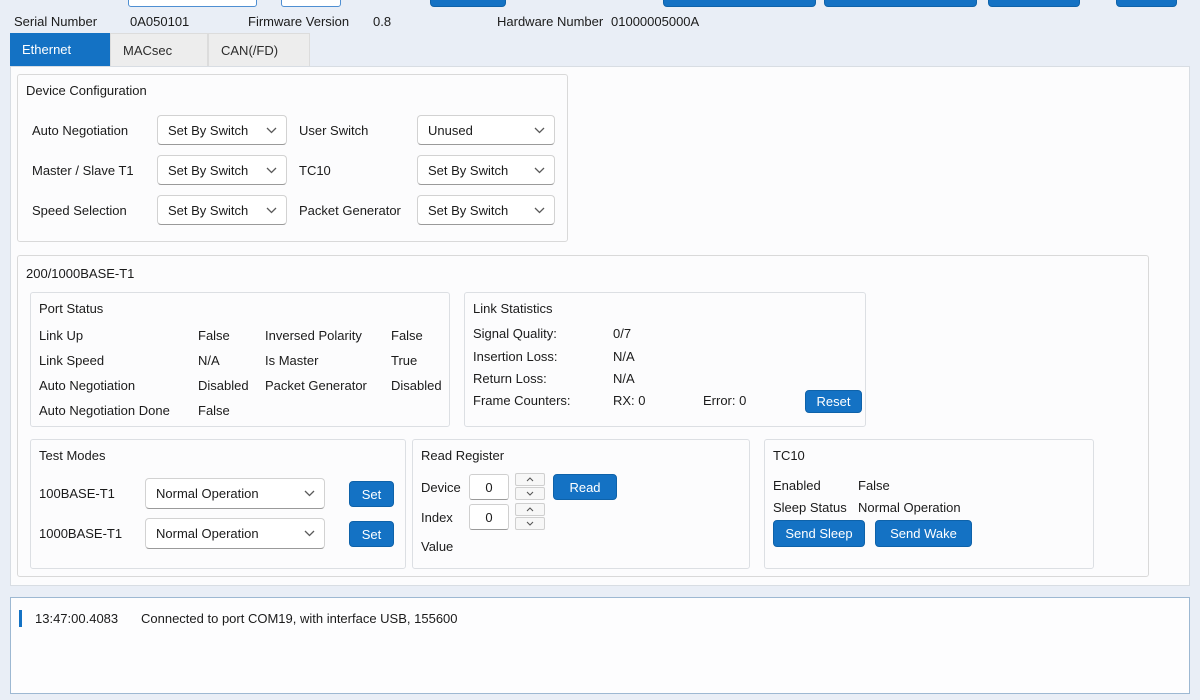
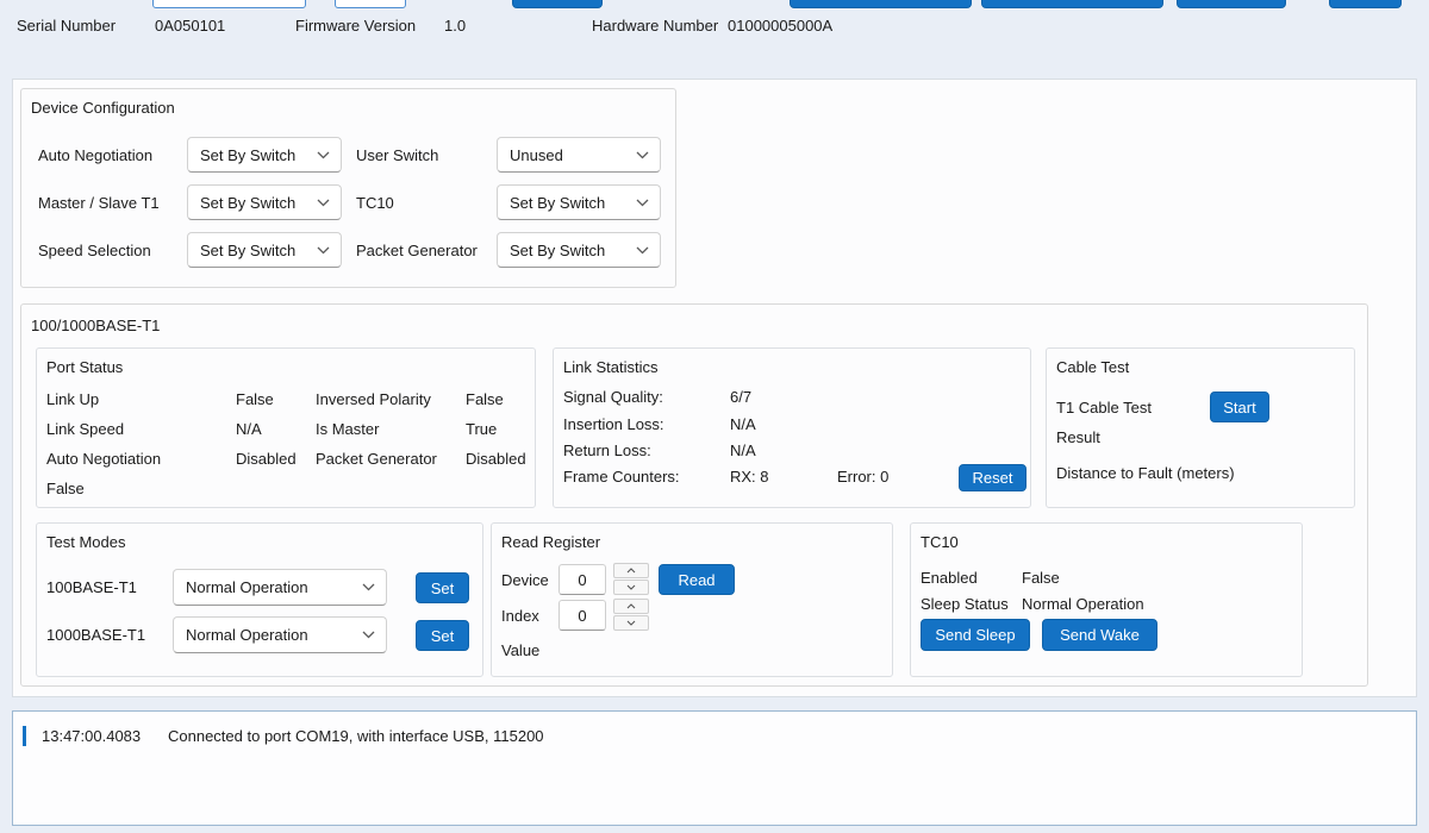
  Serial Number
  0A050101
  Firmware Version
- 0.8
+ 1.0
  Hardware Number
  01000005000A
- Ethernet
- MACsec
- CAN(/FD)
  Device Configuration
  Auto Negotiation
  Set By Switch
  User Switch
  Unused
  Master / Slave T1
  Set By Switch
  TC10
  Set By Switch
  Speed Selection
  Set By Switch
  Packet Generator
  Set By Switch
- 200/1000BASE-T1
+ 100/1000BASE-T1
  Port Status
  Link Up
  False
  Inversed Polarity
  False
  Link Speed
  N/A
  Is Master
  True
  Auto Negotiation
  Disabled
  Packet Generator
  Disabled
- Auto Negotiation Done
  False
  Link Statistics
  Signal Quality:
- 0/7
+ 6/7
  Insertion Loss:
  N/A
  Return Loss:
  N/A
  Frame Counters:
- RX: 0
+ RX: 8
  Error: 0
  Reset
+ Cable Test
+ T1 Cable Test
+ Start
+ Result
+ Distance to Fault (meters)
  Test Modes
  100BASE-T1
  Normal Operation
  Set
  1000BASE-T1
  Normal Operation
  Set
  Read Register
  Device
  0
  Read
  Index
  0
  Value
  TC10
  Enabled
  False
  Sleep Status
  Normal Operation
  Send Sleep
  Send Wake
  13:47:00.4083
- Connected to port COM19, with interface USB, 155600
+ Connected to port COM19, with interface USB, 115200
